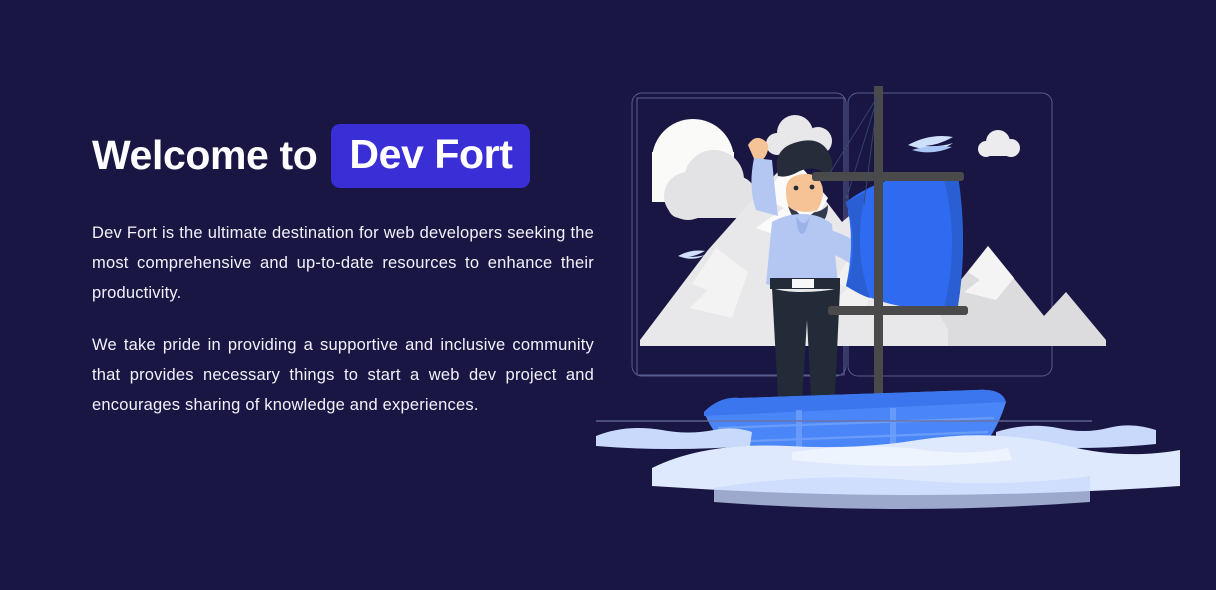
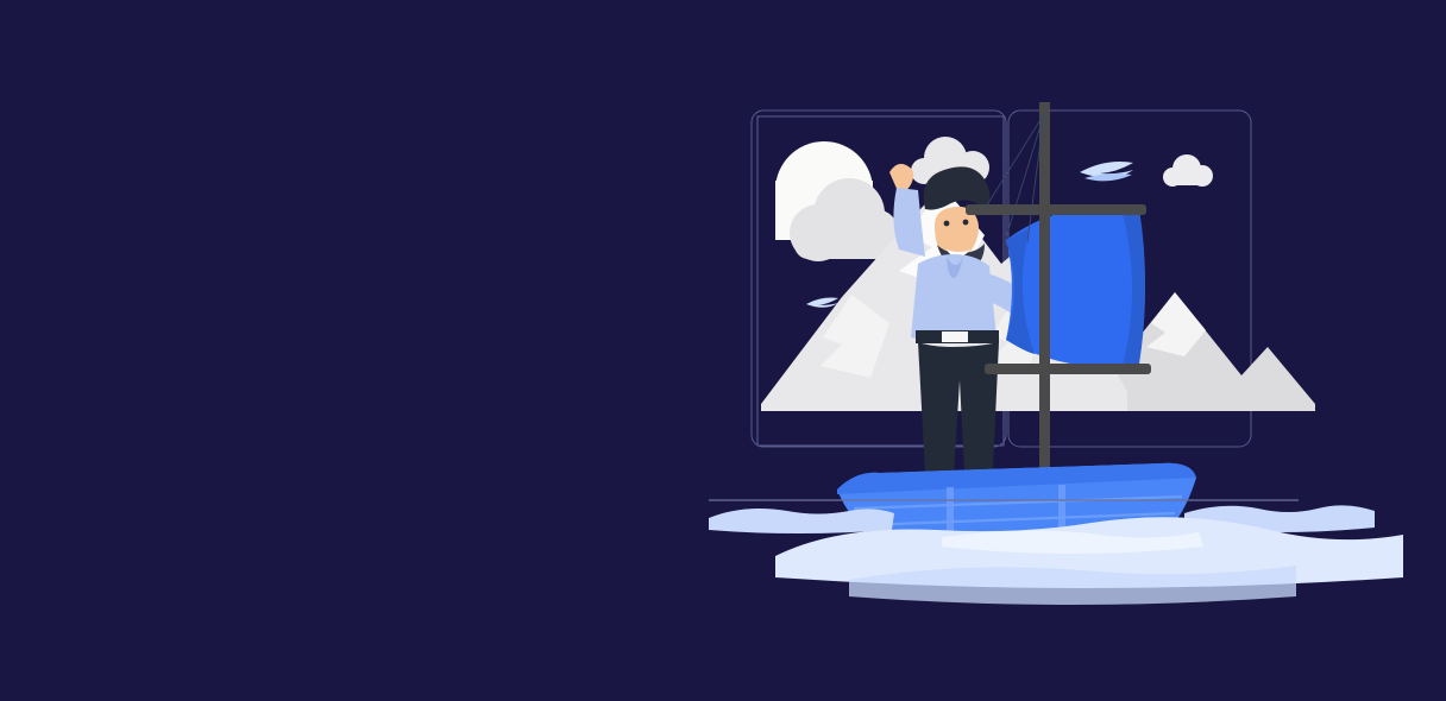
- Welcome to
- Dev Fort
- Dev Fort is the ultimate destination for web developers seeking the most comprehensive and up-to-date resources to enhance their productivity.
- We take pride in providing a supportive and inclusive community that provides necessary things to start a web dev project and encourages sharing of knowledge and experiences.
